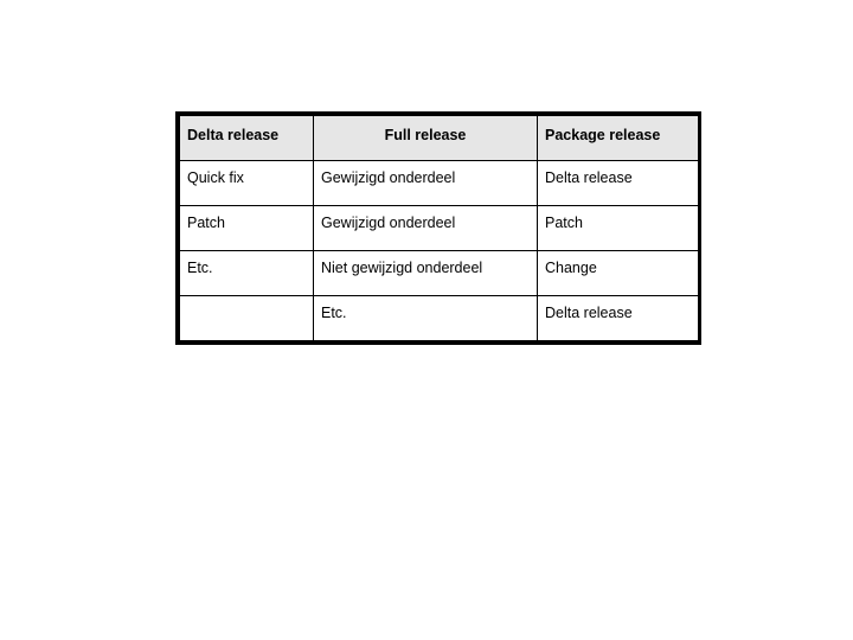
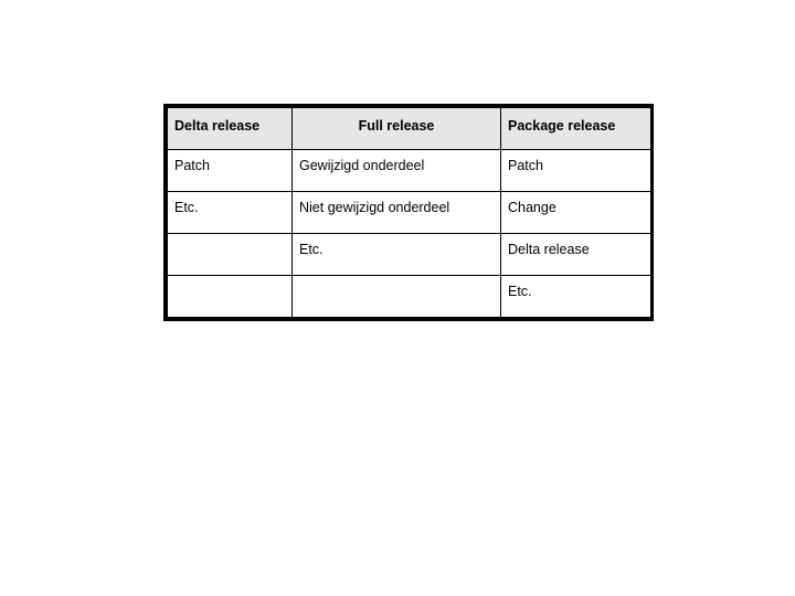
  Delta release	Full release	Package release
- Quick fix	Gewijzigd onderdeel	Delta release
  Patch	Gewijzigd onderdeel	Patch
  Etc.	Niet gewijzigd onderdeel	Change
  	Etc.	Delta release
+ 		Etc.
